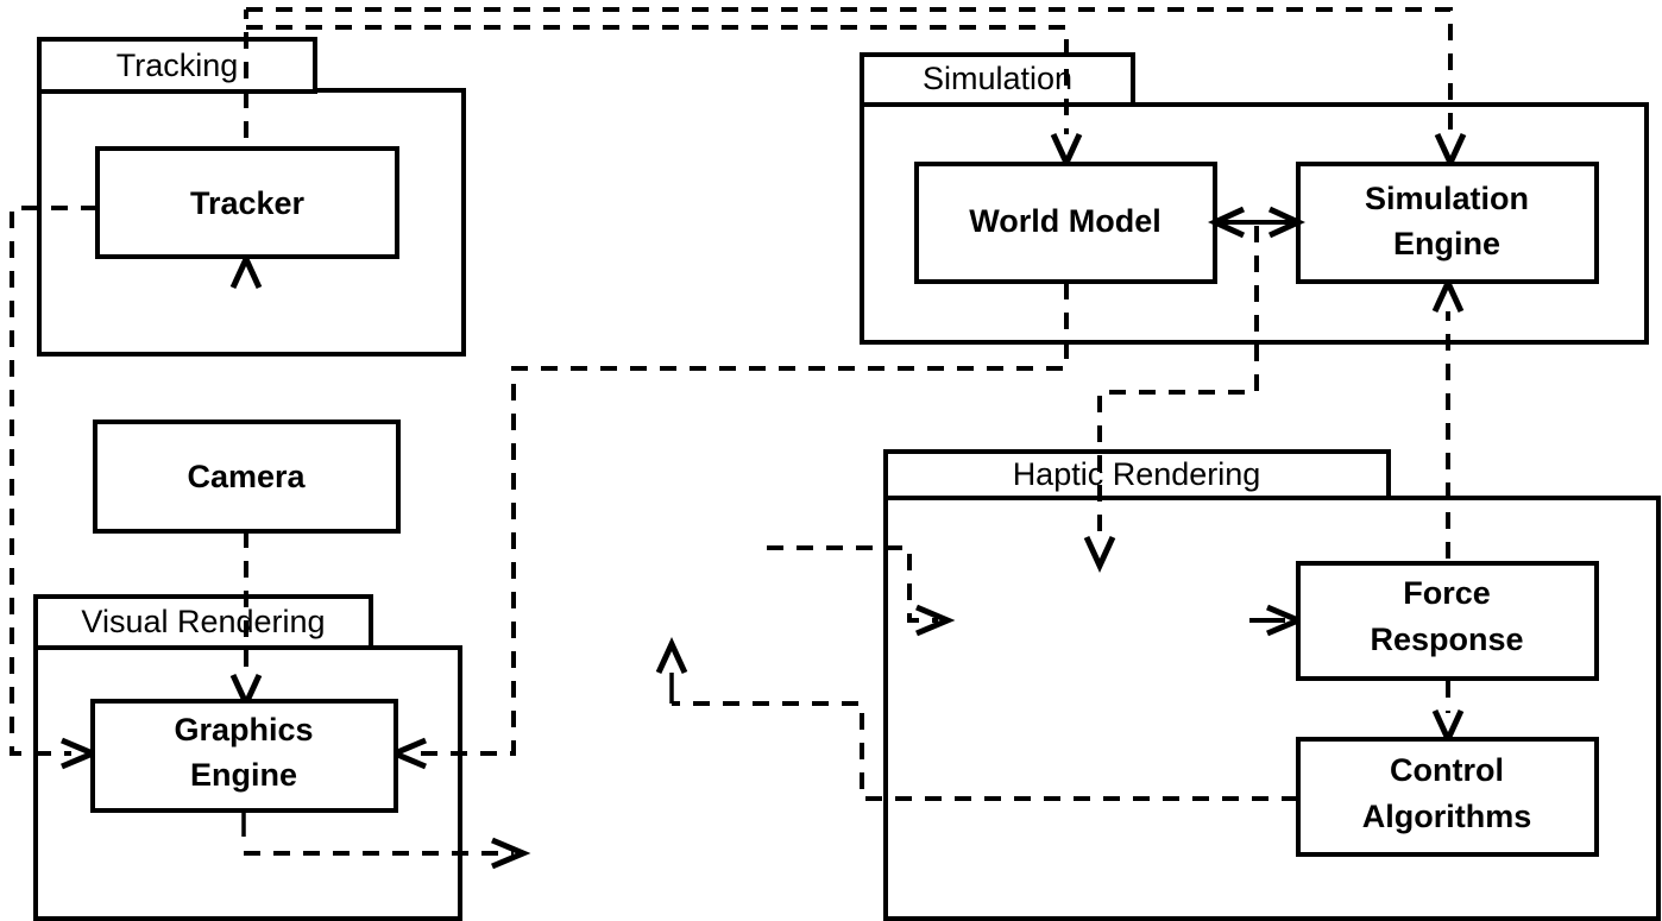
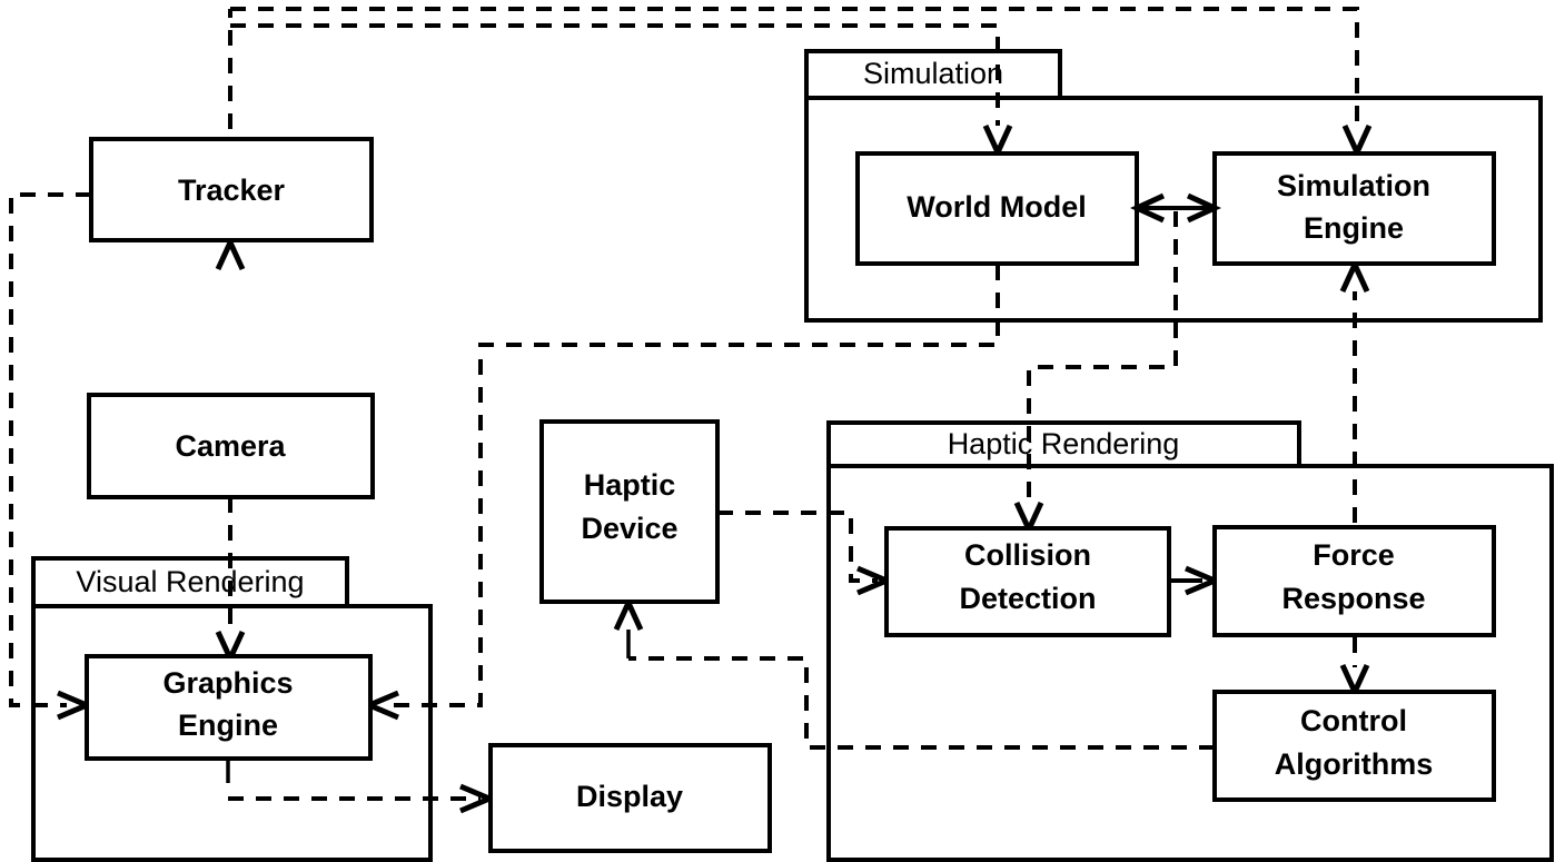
- Tracking
  Simulation
  Visual Renering
  Haptic Rendering
  Tracker
  Camera
  Graphics
  Engine
+ Display
+ Haptic
+ Device
  World Model
  Simulation
  Engine
+ Collision
+ Detection
  Force
  Response
  Control
  Algorithms
